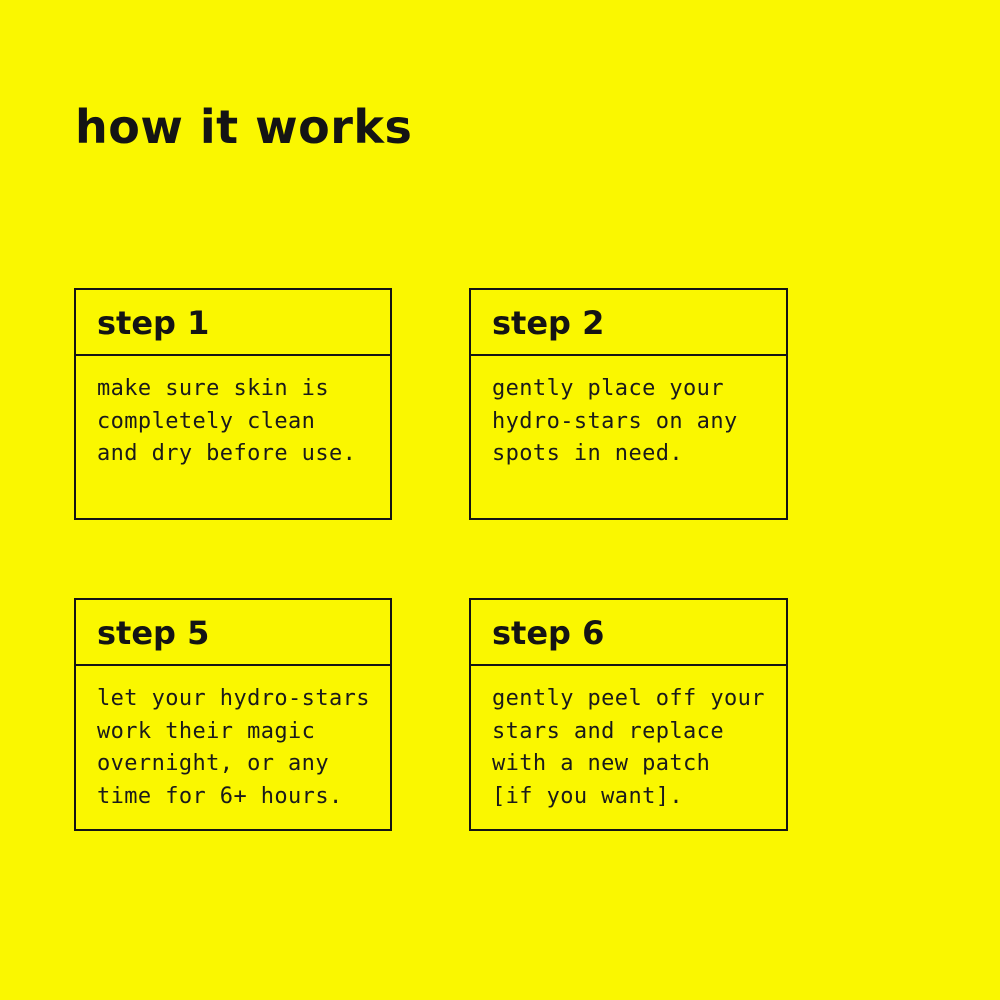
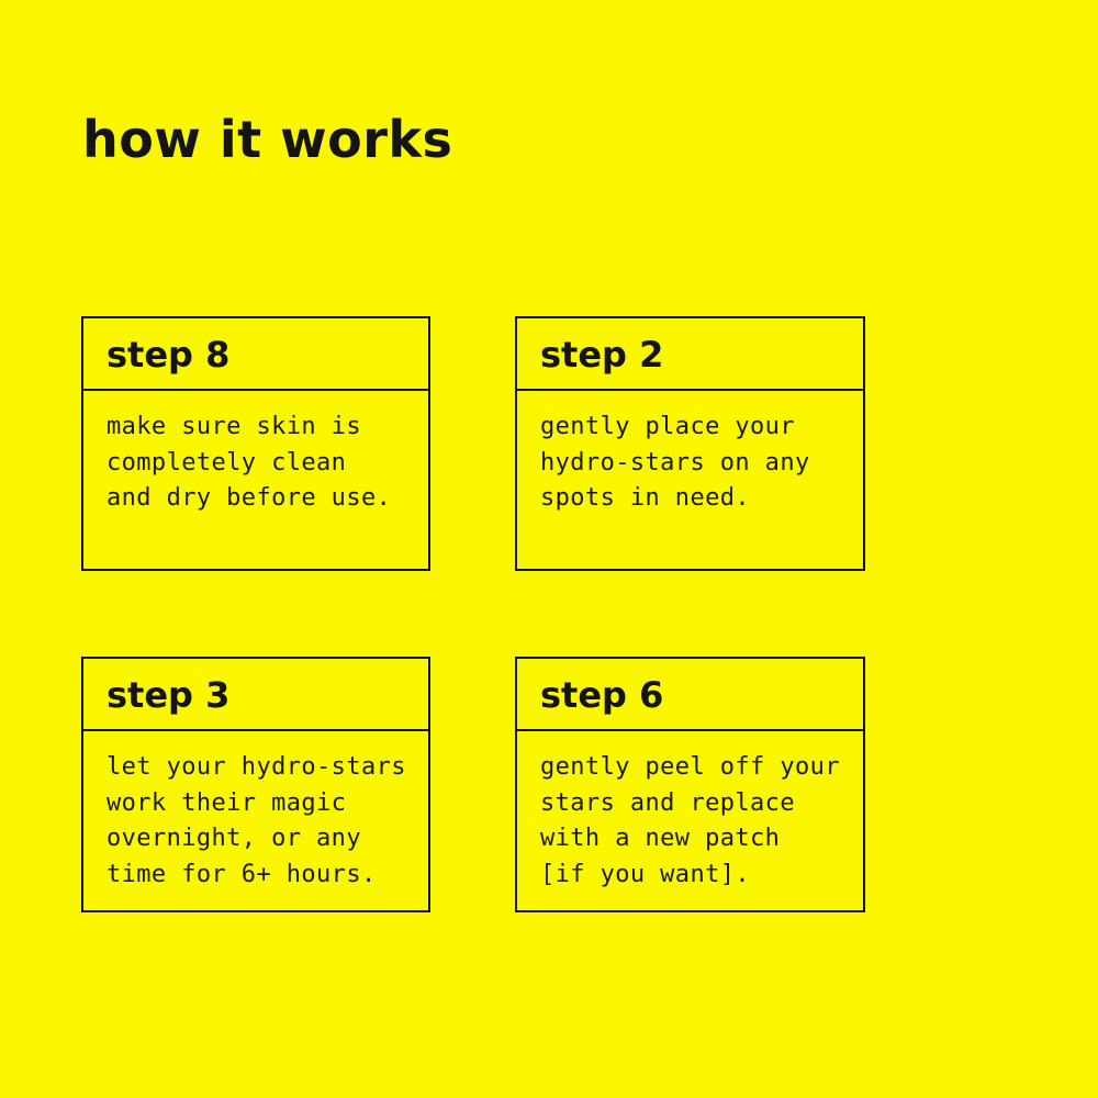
  how it works
- step 1
+ step 8
  make sure skin is
  completely clean
  and dry before use.
  step 2
  gently place your
  hydro-stars on any
  spots in need.
- step 5
+ step 3
  let your hydro-stars
  work their magic
  overnight, or any
  time for 6+ hours.
  step 6
  gently peel off your
  stars and replace
  with a new patch
  [if you want].
